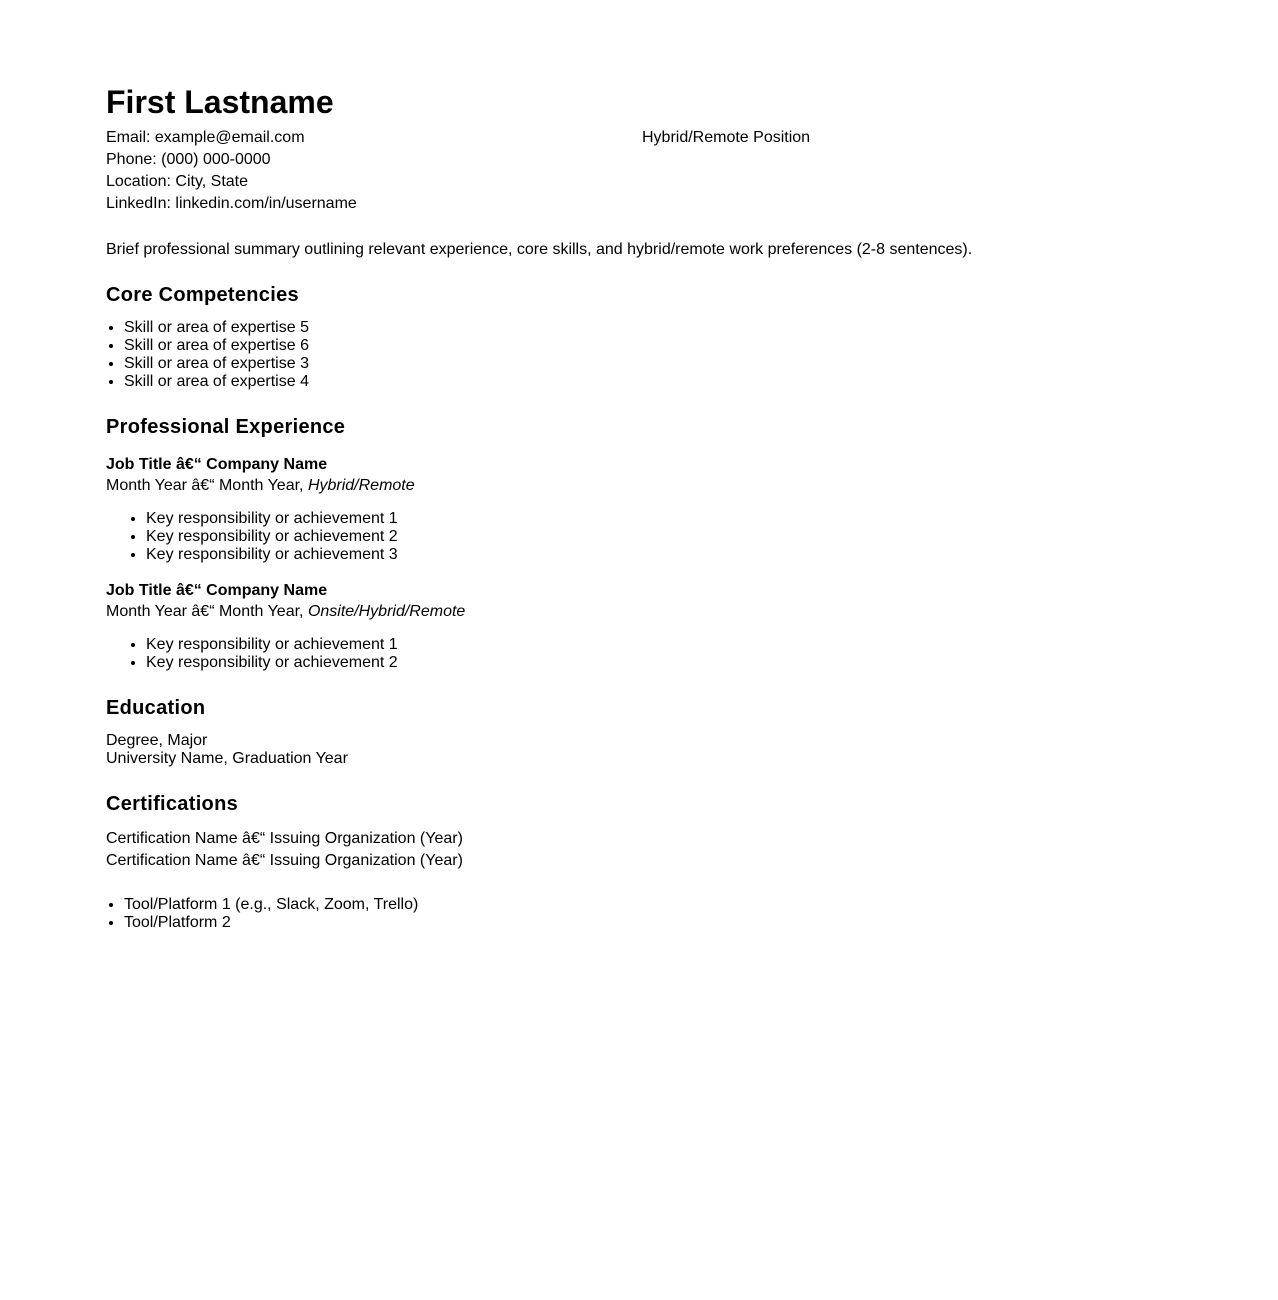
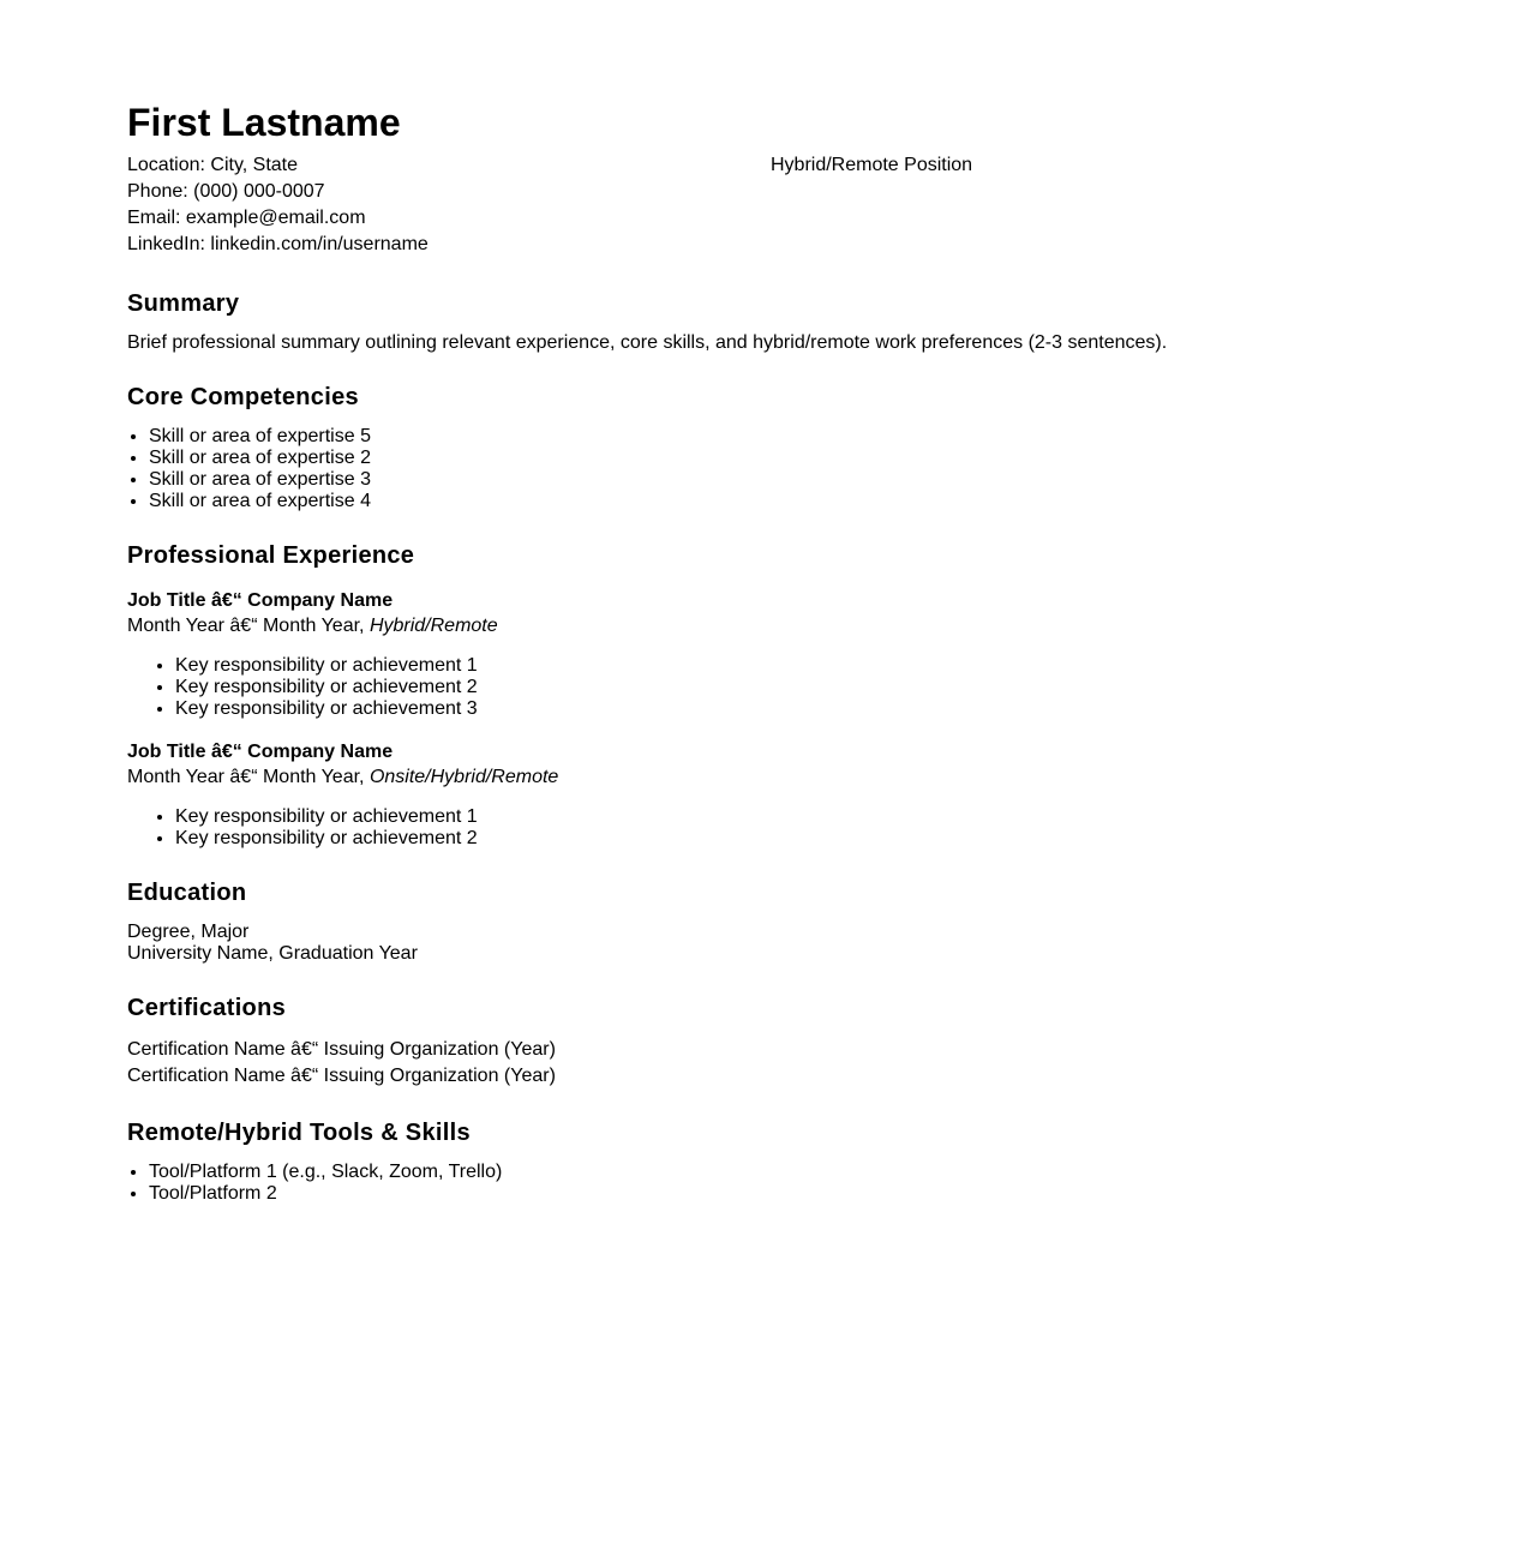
  First Lastname
- Email: example@email.com
+ Location: City, State
- Phone: (000) 000-0000
+ Phone: (000) 000-0007
- Location: City, State
+ Email: example@email.com
  LinkedIn: linkedin.com/in/username
  Hybrid/Remote Position
+ Summary
- Brief professional summary outlining relevant experience, core skills, and hybrid/remote work preferences (2-8 sentences).
+ Brief professional summary outlining relevant experience, core skills, and hybrid/remote work preferences (2-3 sentences).
  Core Competencies
  Skill or area of expertise 5
- Skill or area of expertise 6
+ Skill or area of expertise 2
  Skill or area of expertise 3
  Skill or area of expertise 4
  Professional Experience
  Job Title â€“ Company Name
  Month Year â€“ Month Year, Hybrid/Remote
  Key responsibility or achievement 1
  Key responsibility or achievement 2
  Key responsibility or achievement 3
  Job Title â€“ Company Name
  Month Year â€“ Month Year, Onsite/Hybrid/Remote
  Key responsibility or achievement 1
  Key responsibility or achievement 2
  Education
  Degree, Major
  University Name, Graduation Year
  Certifications
  Certification Name â€“ Issuing Organization (Year)
  Certification Name â€“ Issuing Organization (Year)
+ Remote/Hybrid Tools & Skills
  Tool/Platform 1 (e.g., Slack, Zoom, Trello)
  Tool/Platform 2
